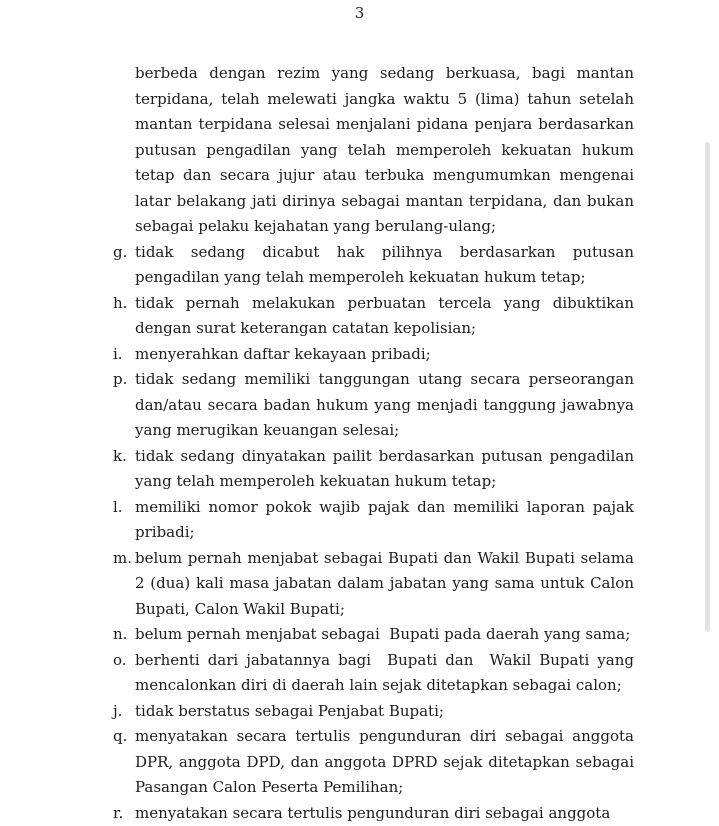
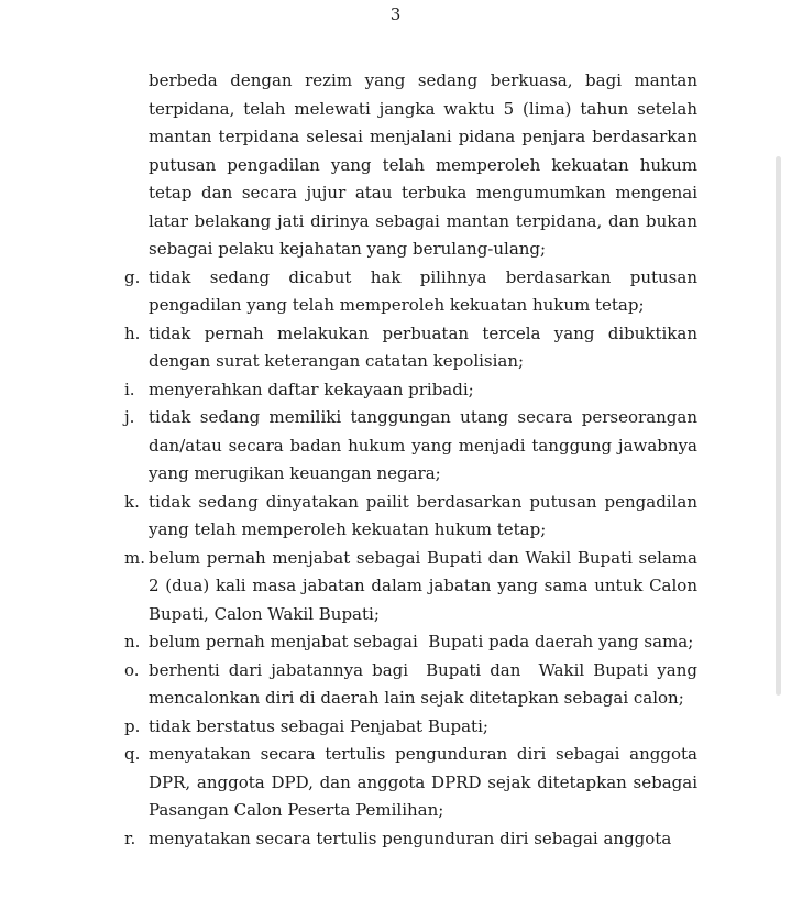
  3
  berbeda dengan rezim yang sedang berkuasa, bagi mantan terpidana, telah melewati jangka waktu 5 (lima) tahun setelah mantan terpidana selesai menjalani pidana penjara berdasarkan putusan pengadilan yang telah memperoleh kekuatan hukum tetap dan secara jujur atau terbuka mengumumkan mengenai latar belakang jati dirinya sebagai mantan terpidana, dan bukan sebagai pelaku kejahatan yang berulang-ulang;
  g.
  tidak sedang dicabut hak pilihnya berdasarkan putusan pengadilan yang telah memperoleh kekuatan hukum tetap;
  h.
  tidak pernah melakukan perbuatan tercela yang dibuktikan dengan surat keterangan catatan kepolisian;
  i.
  menyerahkan daftar kekayaan pribadi;
- p.
+ j.
- tidak sedang memiliki tanggungan utang secara perseorangan dan/atau secara badan hukum yang menjadi tanggung jawabnya yang merugikan keuangan selesai;
+ tidak sedang memiliki tanggungan utang secara perseorangan dan/atau secara badan hukum yang menjadi tanggung jawabnya yang merugikan keuangan negara;
  k.
  tidak sedang dinyatakan pailit berdasarkan putusan pengadilan yang telah memperoleh kekuatan hukum tetap;
- l.
- memiliki nomor pokok wajib pajak dan memiliki laporan pajak pribadi;
  m.
  belum pernah menjabat sebagai Bupati dan Wakil Bupati selama 2 (dua) kali masa jabatan dalam jabatan yang sama untuk Calon Bupati, Calon Wakil Bupati;
  n.
  belum pernah menjabat sebagai Bupati pada daerah yang sama;
  o.
  berhenti dari jabatannya bagi Bupati dan Wakil Bupati yang mencalonkan diri di daerah lain sejak ditetapkan sebagai calon;
- j.
+ p.
  tidak berstatus sebagai Penjabat Bupati;
  q.
  menyatakan secara tertulis pengunduran diri sebagai anggota DPR, anggota DPD, dan anggota DPRD sejak ditetapkan sebagai Pasangan Calon Peserta Pemilihan;
  r.
  menyatakan secara tertulis pengunduran diri sebagai anggota
